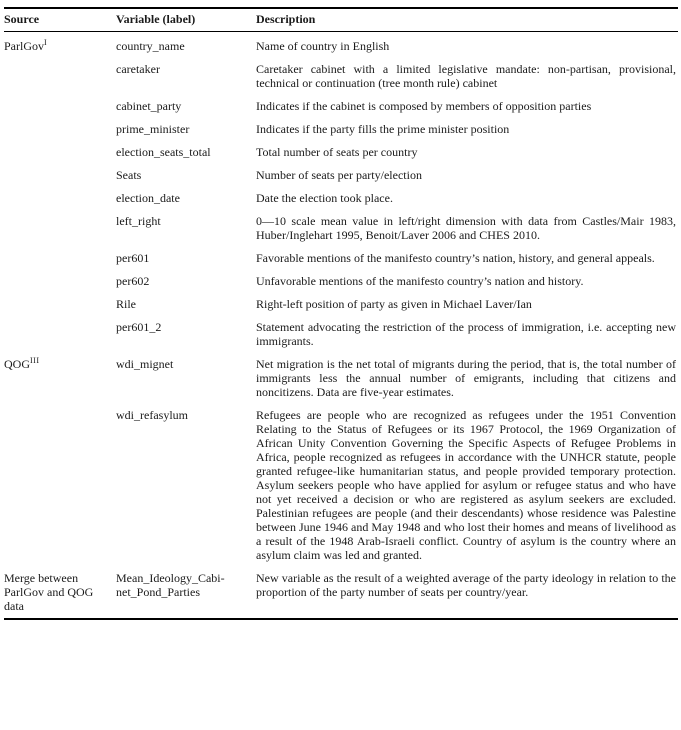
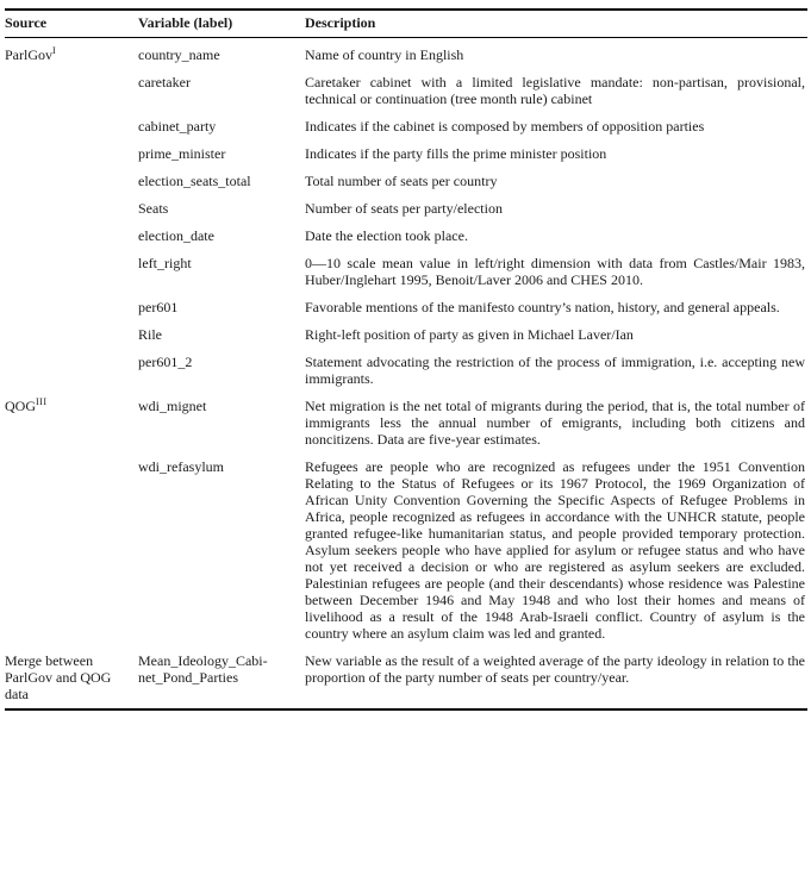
  Source	Variable (label)	Description
  ParlGovI	country_name	Name of country in English
  	caretaker	Caretaker cabinet with a limited legislative mandate: non-partisan, provisional, technical or continuation (tree month rule) cabinet
  	cabinet_party	Indicates if the cabinet is composed by members of opposition parties
  	prime_minister	Indicates if the party fills the prime minister position
  	election_seats_total	Total number of seats per country
  	Seats	Number of seats per party/election
  	election_date	Date the election took place.
  	left_right	0—10 scale mean value in left/right dimension with data from Castles/Mair 1983, Huber/Inglehart 1995, Benoit/Laver 2006 and CHES 2010.
  	per601	Favorable mentions of the manifesto country’s nation, history, and general appeals.
- 	per602	Unfavorable mentions of the manifesto country’s nation and history.
  	Rile	Right-left position of party as given in Michael Laver/Ian
  	per601_2	Statement advocating the restriction of the process of immigration, i.e. accepting new immigrants.
- QOGIII	wdi_mignet	Net migration is the net total of migrants during the period, that is, the total number of immigrants less the annual number of emigrants, including that citizens and noncitizens. Data are five-year estimates.
+ QOGIII	wdi_mignet	Net migration is the net total of migrants during the period, that is, the total number of immigrants less the annual number of emigrants, including both citizens and noncitizens. Data are five-year estimates.
- 	wdi_refasylum	Refugees are people who are recognized as refugees under the 1951 Convention Relating to the Status of Refugees or its 1967 Protocol, the 1969 Organization of African Unity Convention Governing the Specific Aspects of Refugee Problems in Africa, people recognized as refugees in accordance with the UNHCR statute, people granted refugee-like humanitarian status, and people provided temporary protection. Asylum seekers people who have applied for asylum or refugee status and who have not yet received a decision or who are registered as asylum seekers are excluded. Palestinian refugees are people (and their descendants) whose residence was Palestine between June 1946 and May 1948 and who lost their homes and means of livelihood as a result of the 1948 Arab-Israeli conflict. Country of asylum is the country where an asylum claim was led and granted.
+ 	wdi_refasylum	Refugees are people who are recognized as refugees under the 1951 Convention Relating to the Status of Refugees or its 1967 Protocol, the 1969 Organization of African Unity Convention Governing the Specific Aspects of Refugee Problems in Africa, people recognized as refugees in accordance with the UNHCR statute, people granted refugee-like humanitarian status, and people provided temporary protection. Asylum seekers people who have applied for asylum or refugee status and who have not yet received a decision or who are registered as asylum seekers are excluded. Palestinian refugees are people (and their descendants) whose residence was Palestine between December 1946 and May 1948 and who lost their homes and means of livelihood as a result of the 1948 Arab-Israeli conflict. Country of asylum is the country where an asylum claim was led and granted.
  Merge between ParlGov and QOG data	Mean_Ideology_Cabi-net_Pond_Parties	New variable as the result of a weighted average of the party ideology in relation to the proportion of the party number of seats per country/year.
